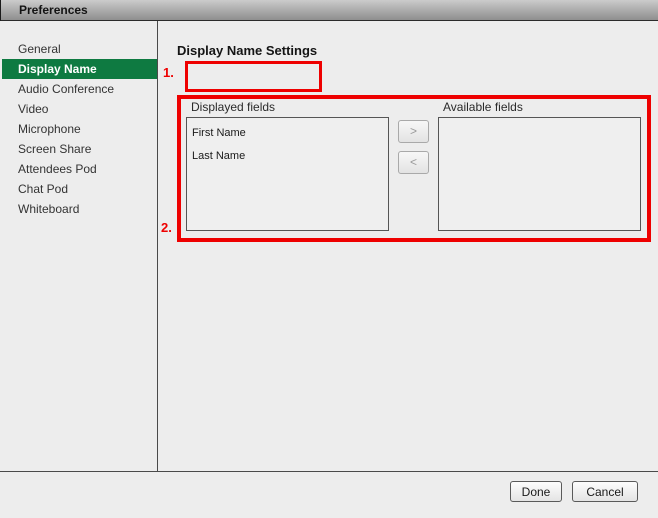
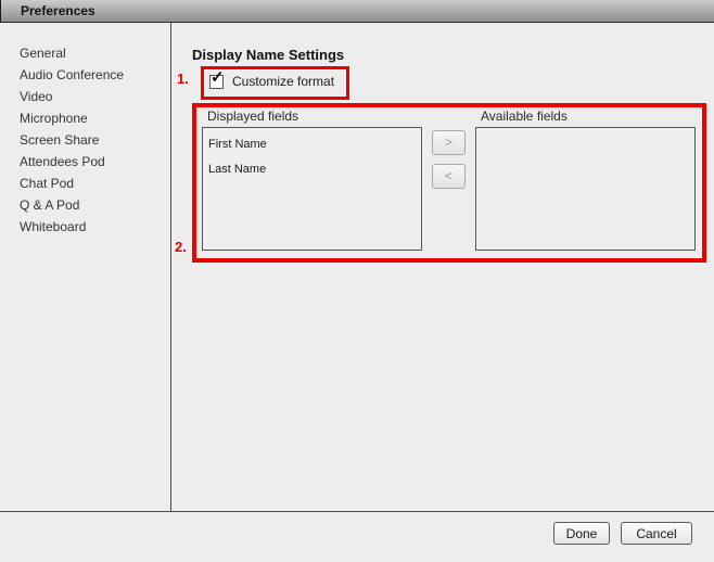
  Preferences
  General
- Display Name
  Audio Conference
  Video
  Microphone
  Screen Share
  Attendees Pod
  Chat Pod
+ Q & A Pod
  Whiteboard
  Display Name Settings
  1.
+ ✓
+ Customize format
  2.
  Displayed fields
  Available fields
  First Name
  Last Name
  >
  <
  Done
  Cancel
